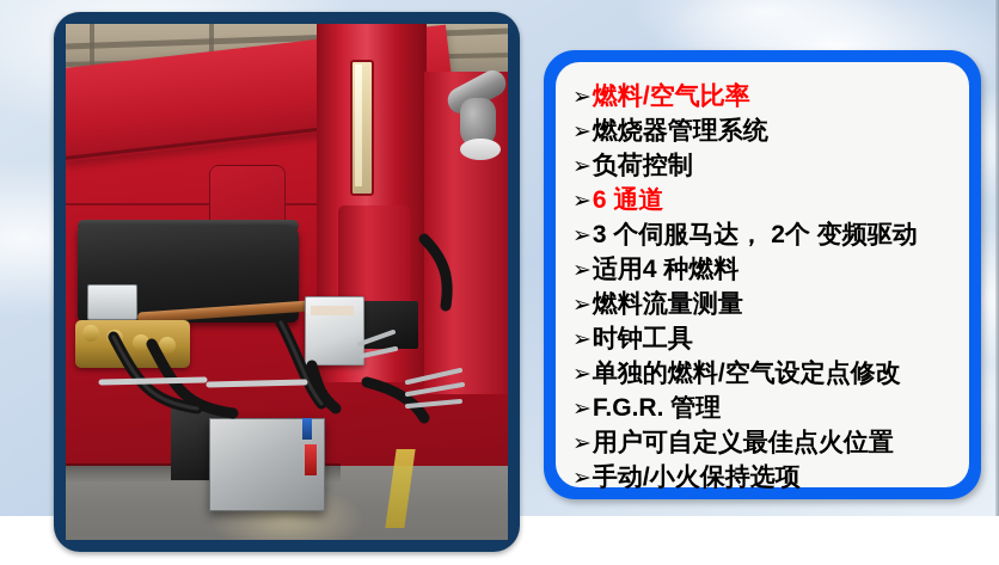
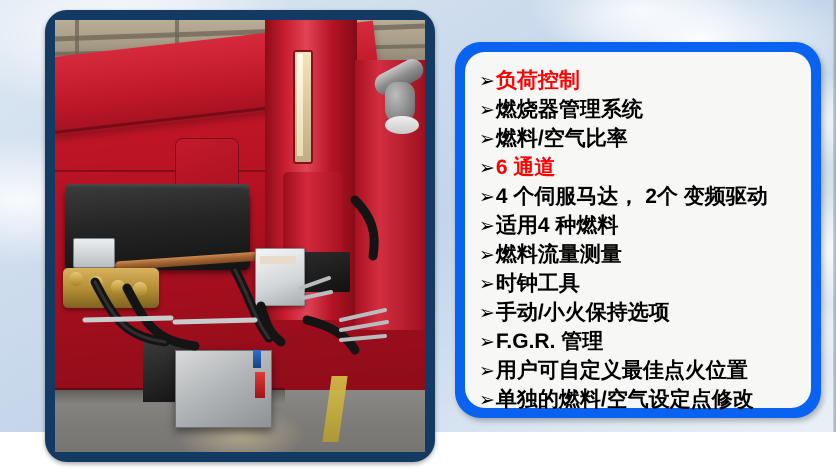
  ➢
- 燃料/空气比率
+ 负荷控制
  ➢
  燃烧器管理系统
  ➢
- 负荷控制
+ 燃料/空气比率
  ➢
  6 通道
  ➢
- 3 个伺服马达， 2个 变频驱动
+ 4 个伺服马达， 2个 变频驱动
  ➢
  适用4 种燃料
  ➢
  燃料流量测量
  ➢
  时钟工具
  ➢
- 单独的燃料/空气设定点修改
+ 手动/小火保持选项
  ➢
  F.G.R. 管理
  ➢
  用户可自定义最佳点火位置
  ➢
- 手动/小火保持选项
+ 单独的燃料/空气设定点修改
